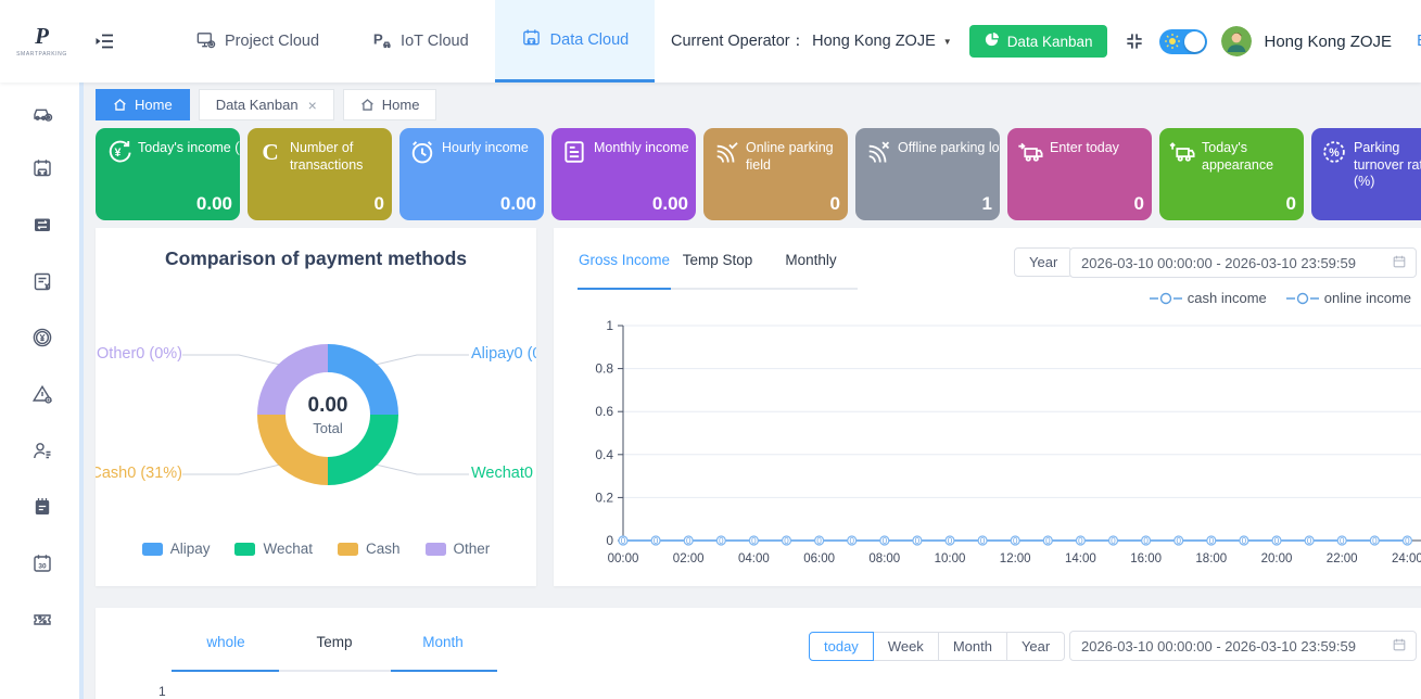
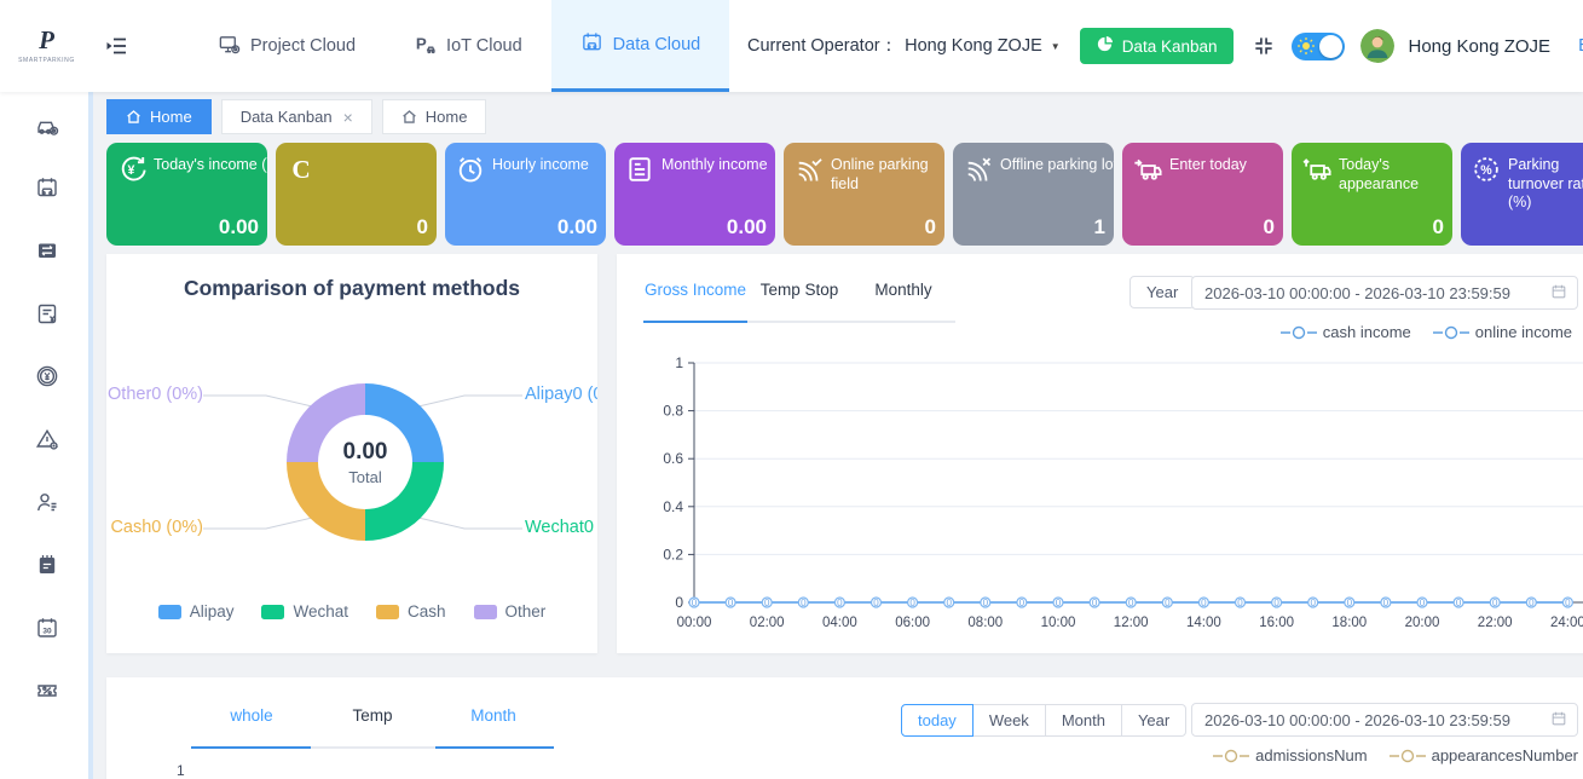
  P
  Project Cloud
  P
  IoT Cloud
  Data Cloud
  Current Operator：
  Hong Kong ZOJE
  ▼
  Data Kanban
  Hong Kong ZOJE
  Home
  Data Kanban
  ×
  Home
  ¥
  Today's income (
  0.00
  C
- Number of transactions
  0
  Hourly income
  0.00
  Monthly income
  0.00
  Online parking field
  0
  Offline parking lo
  1
  Enter today
  0
  Today's appearance
  0
  %
  Parking turnover ra (%)
  Comparison of payment methods
  0.00
  Total
  Alipay0 (
  Other0 (0%)
- Cash0 (31%)
+ Cash0 (0%)
  Alipay
  Wechat
  Cash
  Other
  Gross Income
  Temp Stop
  Monthly
  Year
  2026-03-10 00:00:00 - 2026-03-10 23:59:59
  cash income
  online income
  0
  0.2
  0.4
  0.6
  0.8
  1
  00:00
  02:00
  04:00
  06:00
  08:00
  10:00
  12:00
  14:00
  16:00
  18:00
  20:00
  22:00
  24:00
  0
  0
  0
  0
  0
  0
  0
  0
  0
  0
  0
  0
  0
  0
  0
  0
  0
  0
  0
  0
  0
  0
  0
  0
  0
  whole
  Temp
  Month
  today
  Week
  Month
  Year
  2026-03-10 00:00:00 - 2026-03-10 23:59:59
+ admissionsNum
+ appearancesNumber
  1
